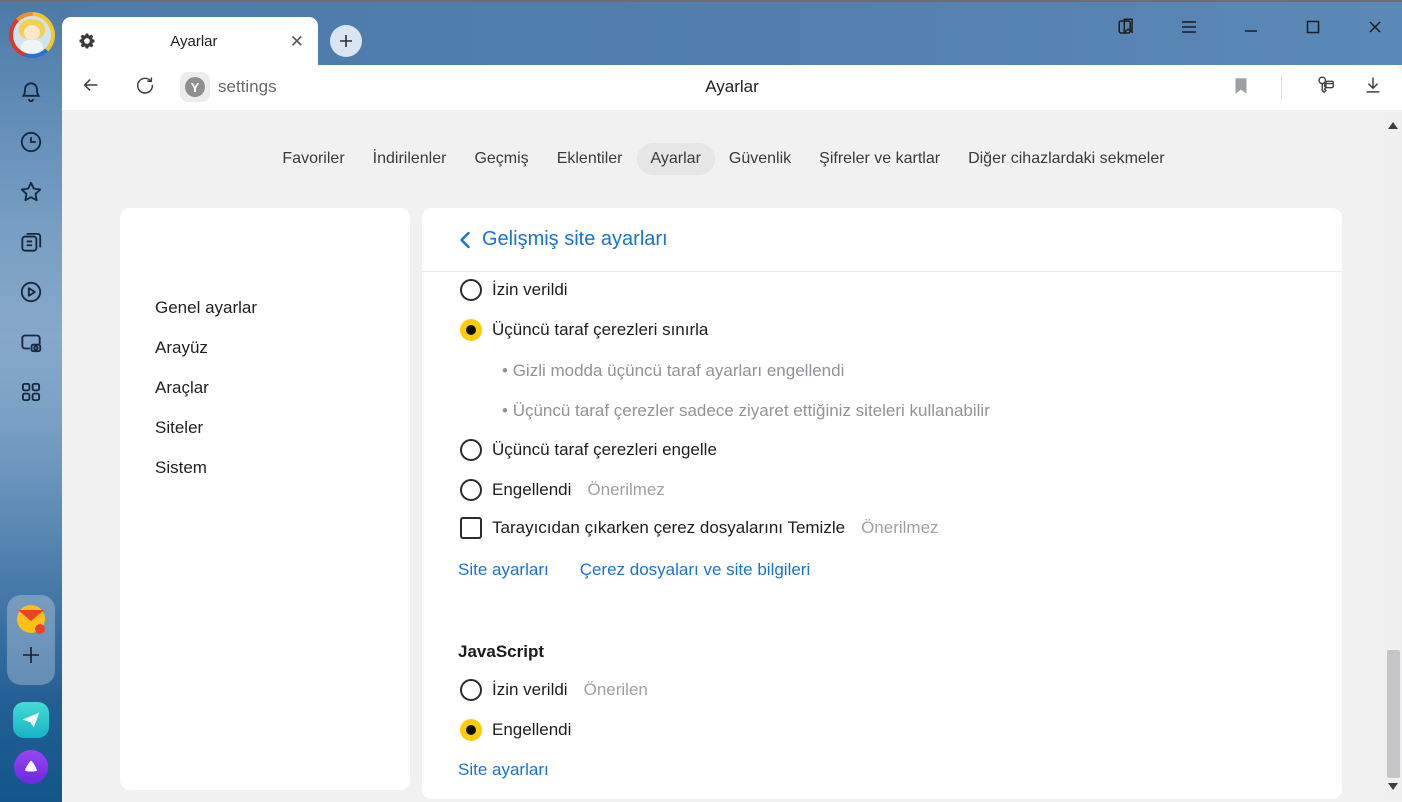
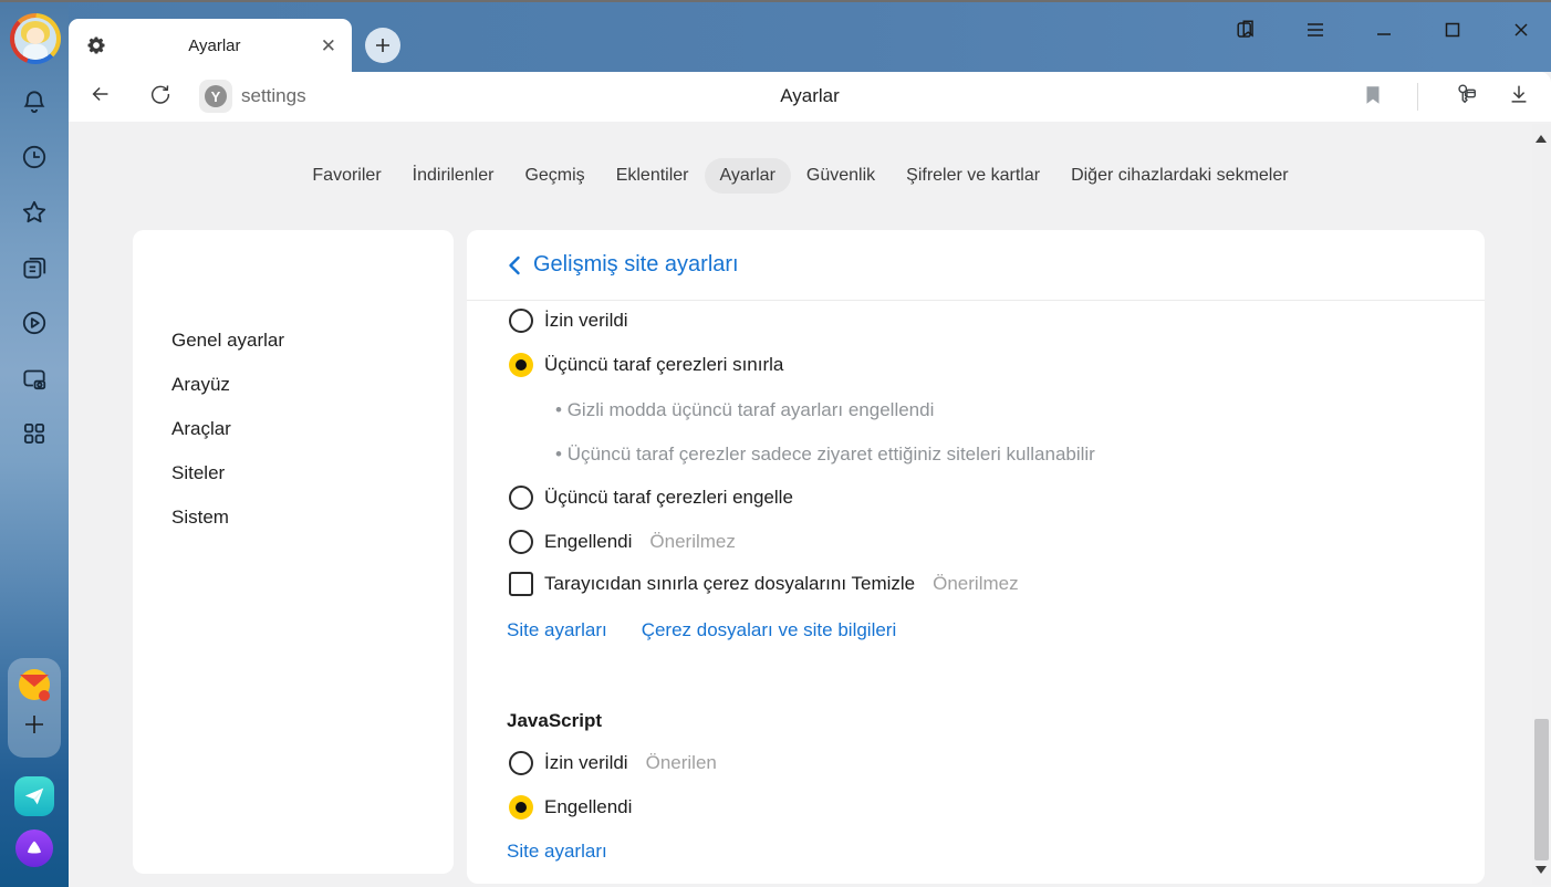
  Ayarlar
  ✕
  Y
  settings
  Ayarlar
  Favoriler
  İndirilenler
  Geçmiş
  Eklentiler
  Ayarlar
  Güvenlik
  Şifreler ve kartlar
  Diğer cihazlardaki sekmeler
  Genel ayarlar
  Arayüz
  Araçlar
  Siteler
  Sistem
  Gelişmiş site ayarları
  İzin verildi
  Üçüncü taraf çerezleri sınırla
  Gizli modda üçüncü taraf ayarları engellendi
  Üçüncü taraf çerezler sadece ziyaret ettiğiniz siteleri kullanabilir
  Üçüncü taraf çerezleri engelle
  Engellendi
  Önerilmez
- Tarayıcıdan çıkarken çerez dosyalarını Temizle
+ Tarayıcıdan sınırla çerez dosyalarını Temizle
  Önerilmez
  Site ayarları
  Çerez dosyaları ve site bilgileri
  JavaScript
  İzin verildi
  Önerilen
  Engellendi
  Site ayarları
